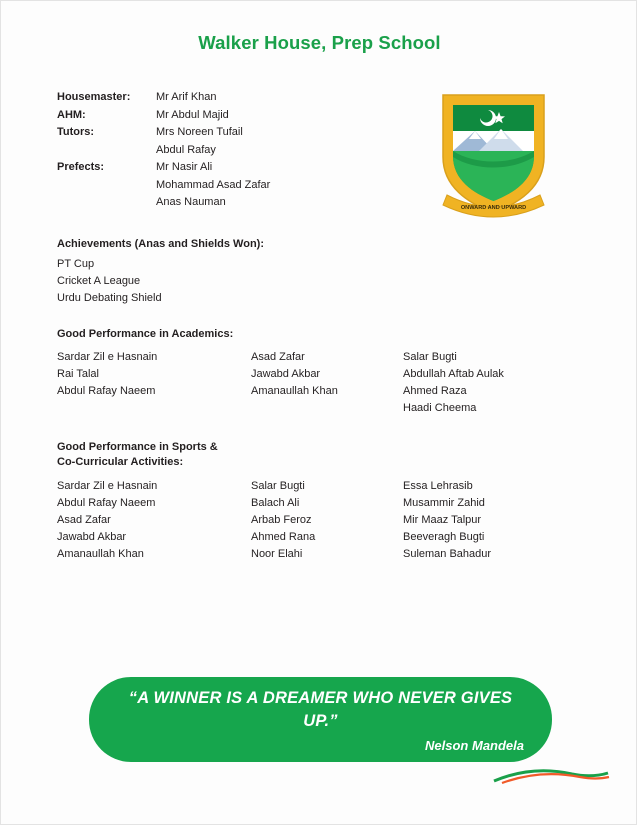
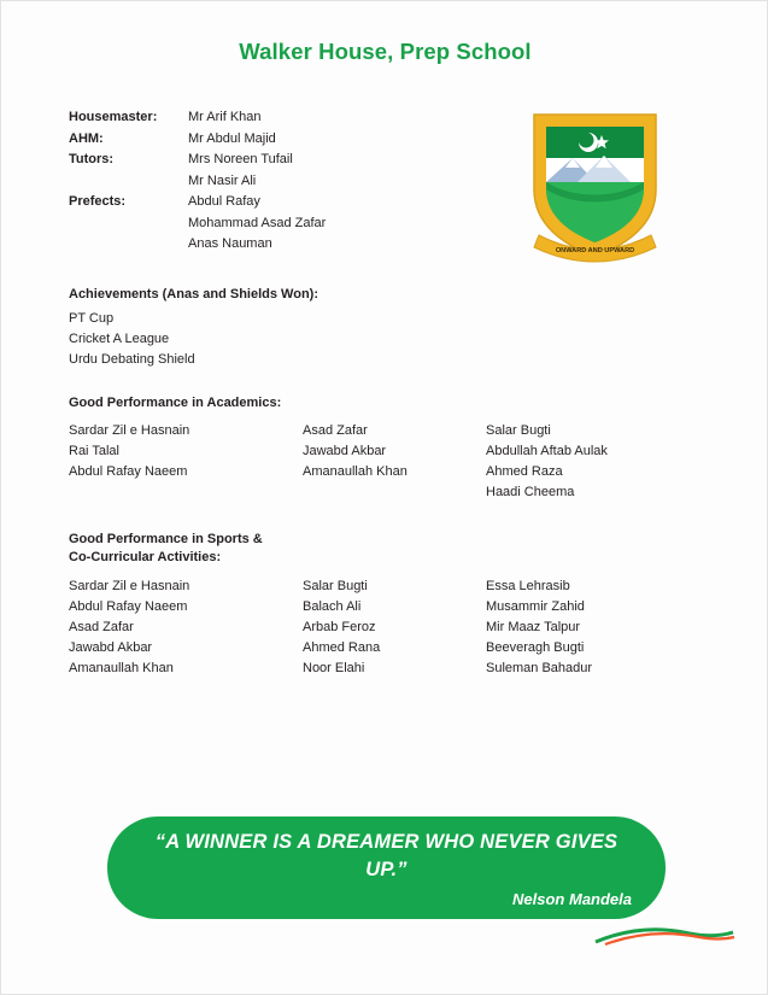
  Walker House, Prep School
  Housemaster:
  Mr Arif Khan
  AHM:
  Mr Abdul Majid
  Tutors:
  Mrs Noreen Tufail
- Abdul Rafay
+ Mr Nasir Ali
  Prefects:
- Mr Nasir Ali
+ Abdul Rafay
  Mohammad Asad Zafar
  Anas Nauman
  Achievements (Anas and Shields Won):
  PT Cup
  Cricket A League
  Urdu Debating Shield
  Good Performance in Academics:
  Sardar Zil e Hasnain
  Rai Talal
  Abdul Rafay Naeem
  Asad Zafar
  Jawabd Akbar
  Amanaullah Khan
  Salar Bugti
  Abdullah Aftab Aulak
  Ahmed Raza
  Haadi Cheema
  Good Performance in Sports &
  Co-Curricular Activities:
  Sardar Zil e Hasnain
  Abdul Rafay Naeem
  Asad Zafar
  Jawabd Akbar
  Amanaullah Khan
  Salar Bugti
  Balach Ali
  Arbab Feroz
  Ahmed Rana
  Noor Elahi
  Essa Lehrasib
  Musammir Zahid
  Mir Maaz Talpur
  Beeveragh Bugti
  Suleman Bahadur
  “A WINNER IS A DREAMER WHO NEVER GIVES UP.”
  Nelson Mandela
